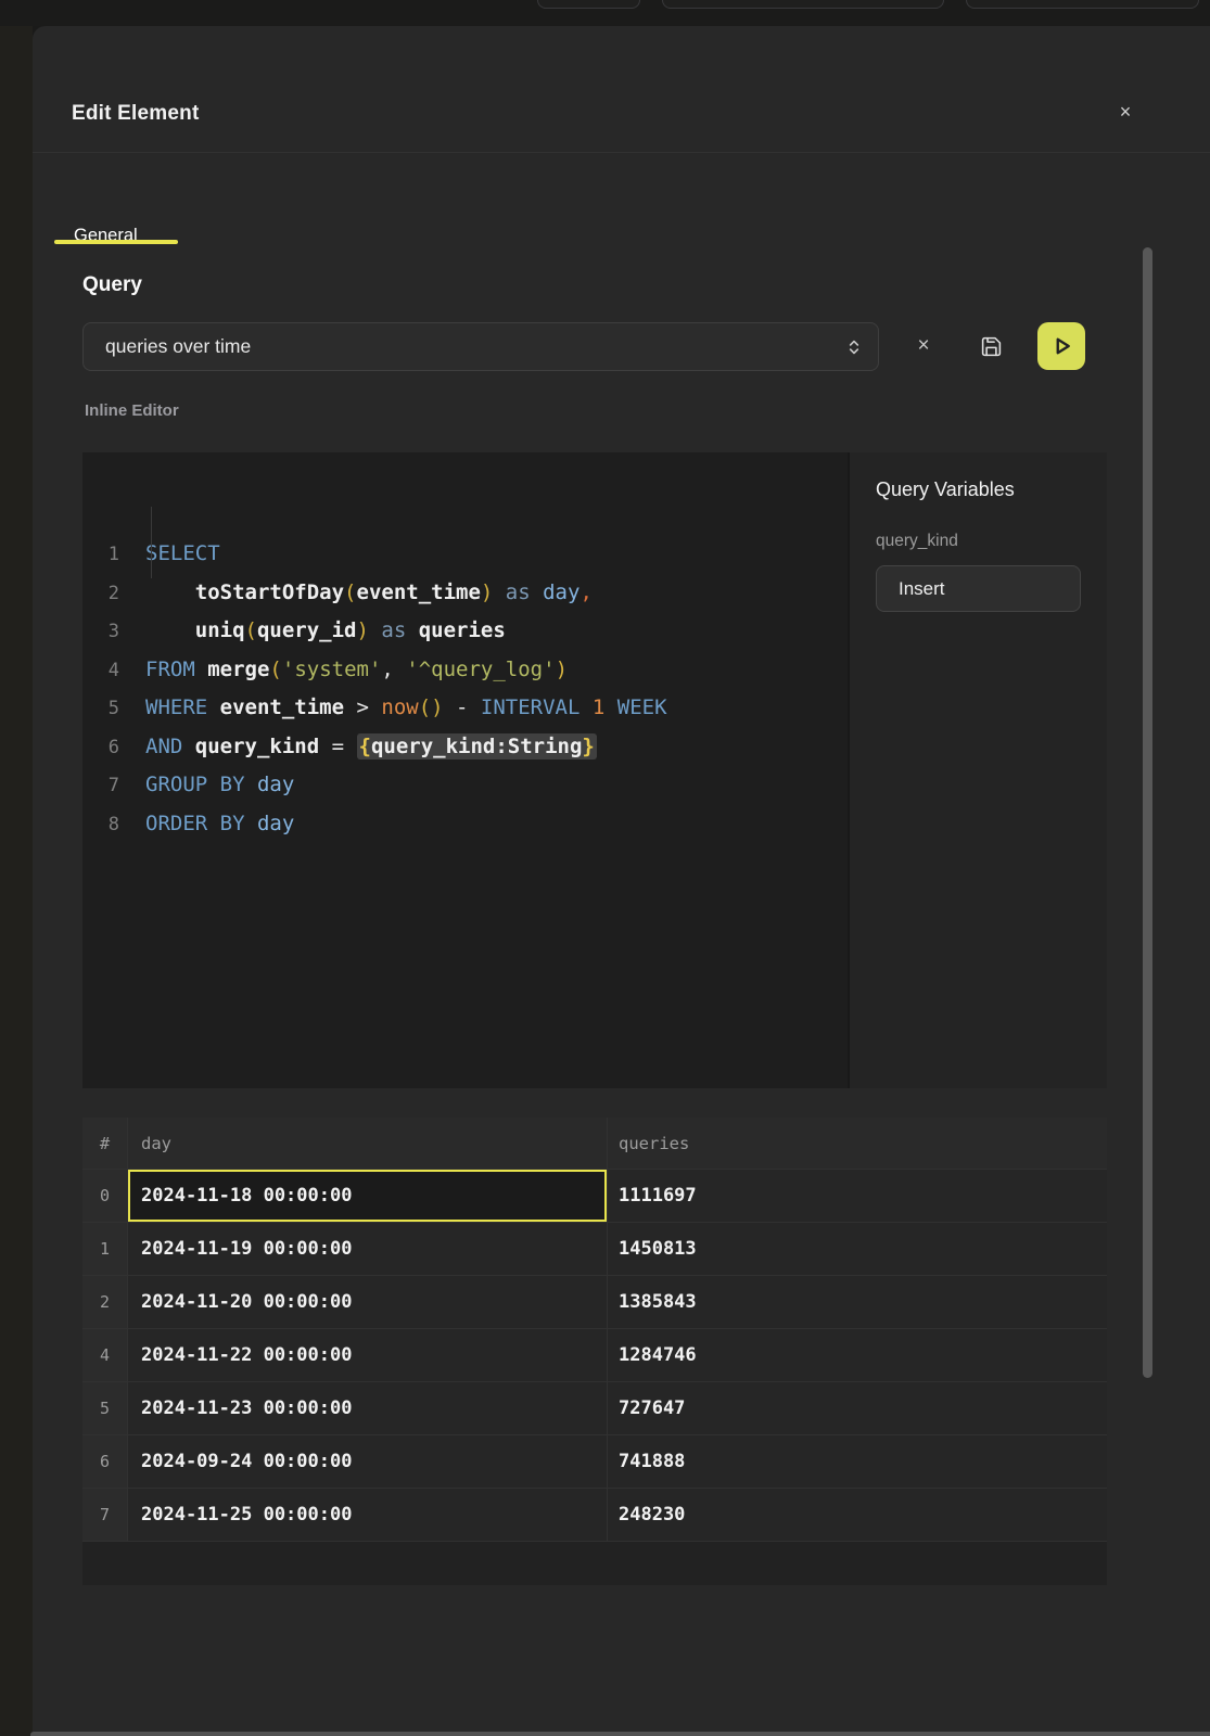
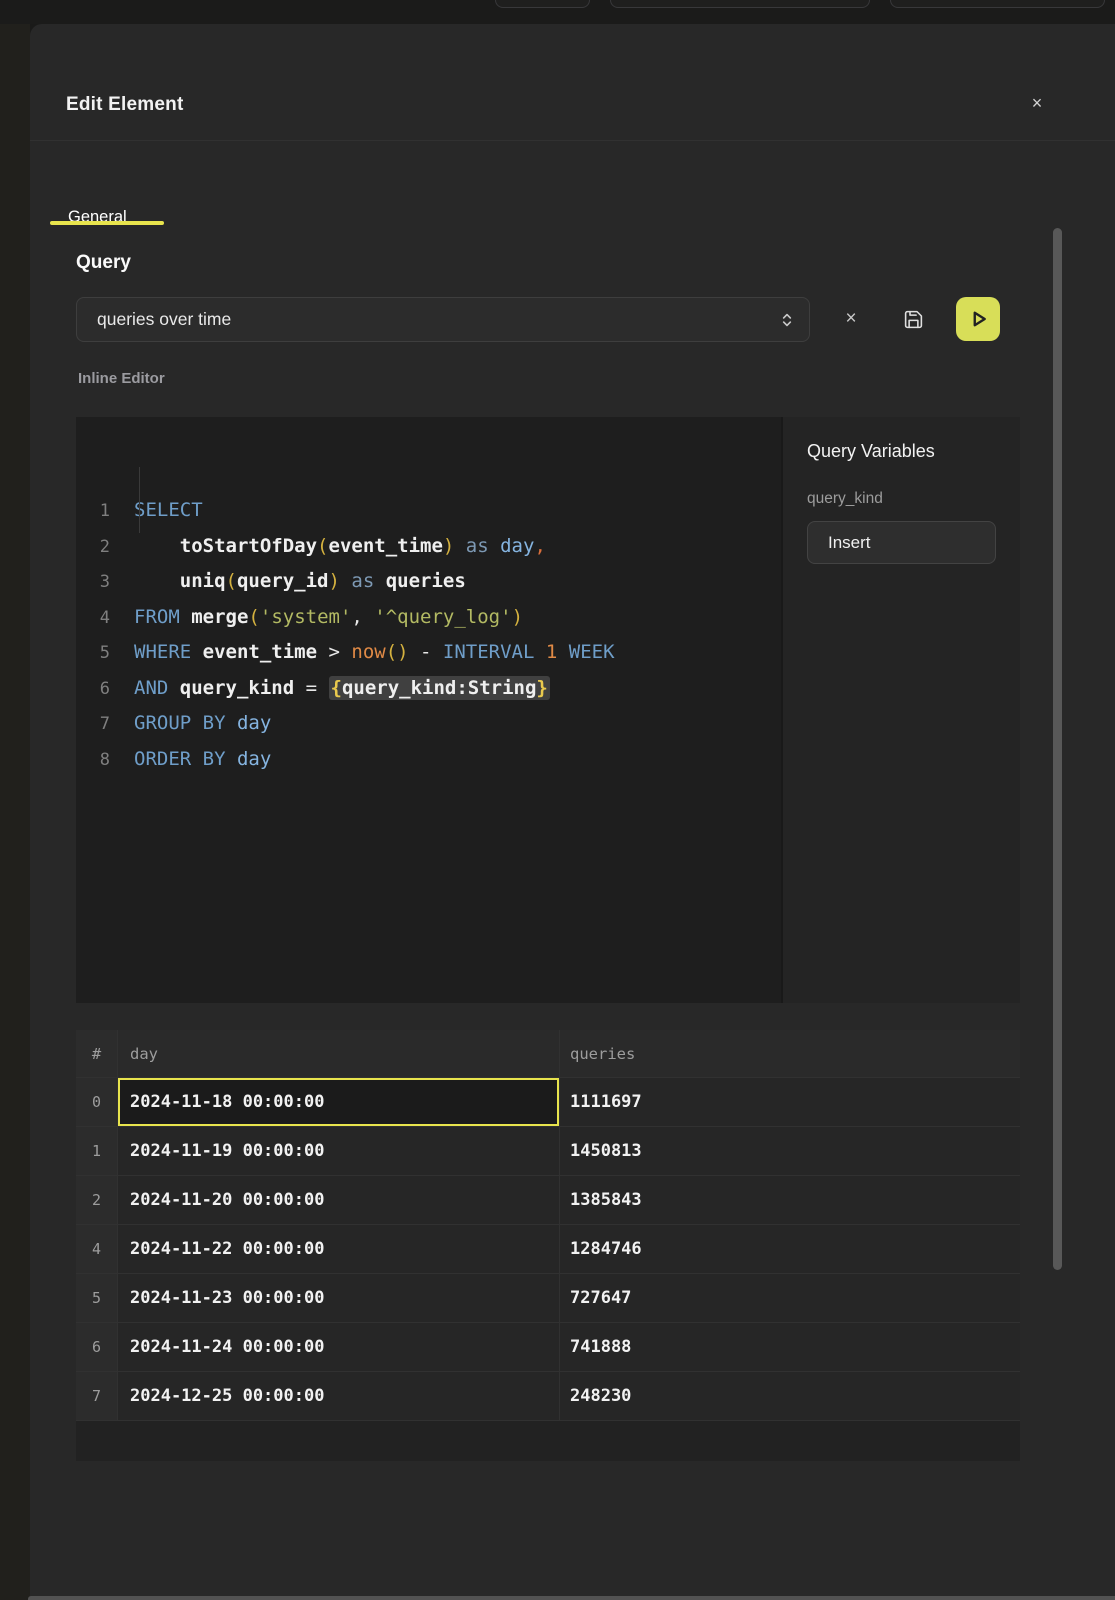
  Edit Element
  ×
  General
  Query
  queries over time
  ×
  Inline Editor
  1 ELECT
  2 toStartOfDay(event_time) as day,
  3 uniq(query_id) as queries
  4 FROM merge('system', '^query_log')
  5 WHERE event_time > now() - INTERVAL 1 WEEK
  6 AND query_kind = {query_kind:String}
  7 GROUP BY day
  8 ORDER BY day
  Query Variables
  query_kind
  Insert
  #
  day
  queries
  0
  2024-11-18 00:00:00
  1111697
  1
  2024-11-19 00:00:00
  1450813
  2
  2024-11-20 00:00:00
  1385843
  4
  2024-11-22 00:00:00
  1284746
  5
  2024-11-23 00:00:00
  727647
  6
- 2024-09-24 00:00:00
+ 2024-11-24 00:00:00
  741888
  7
- 2024-11-25 00:00:00
+ 2024-12-25 00:00:00
  248230
